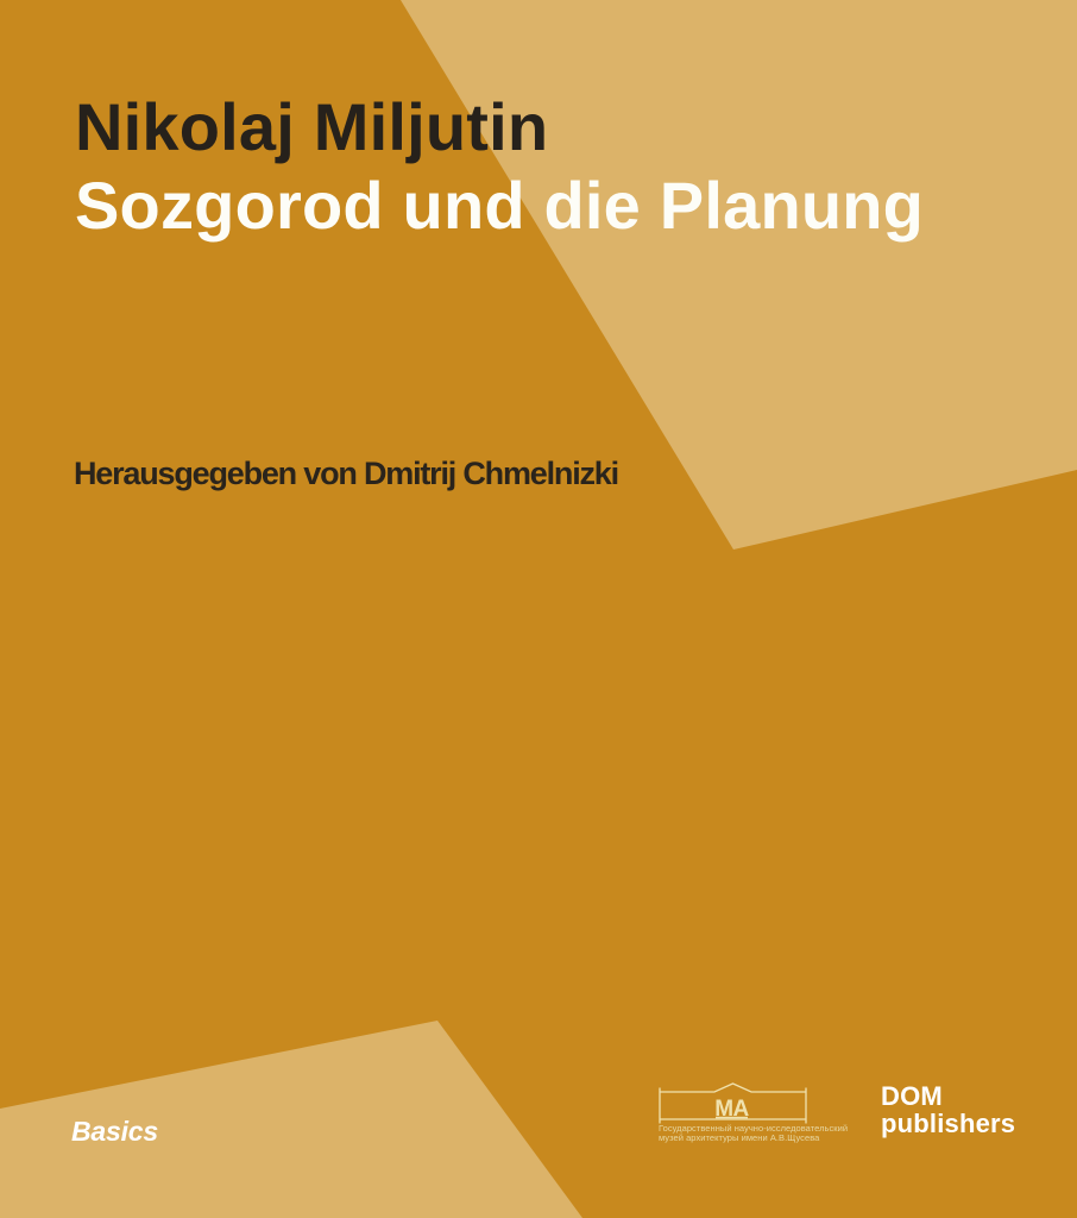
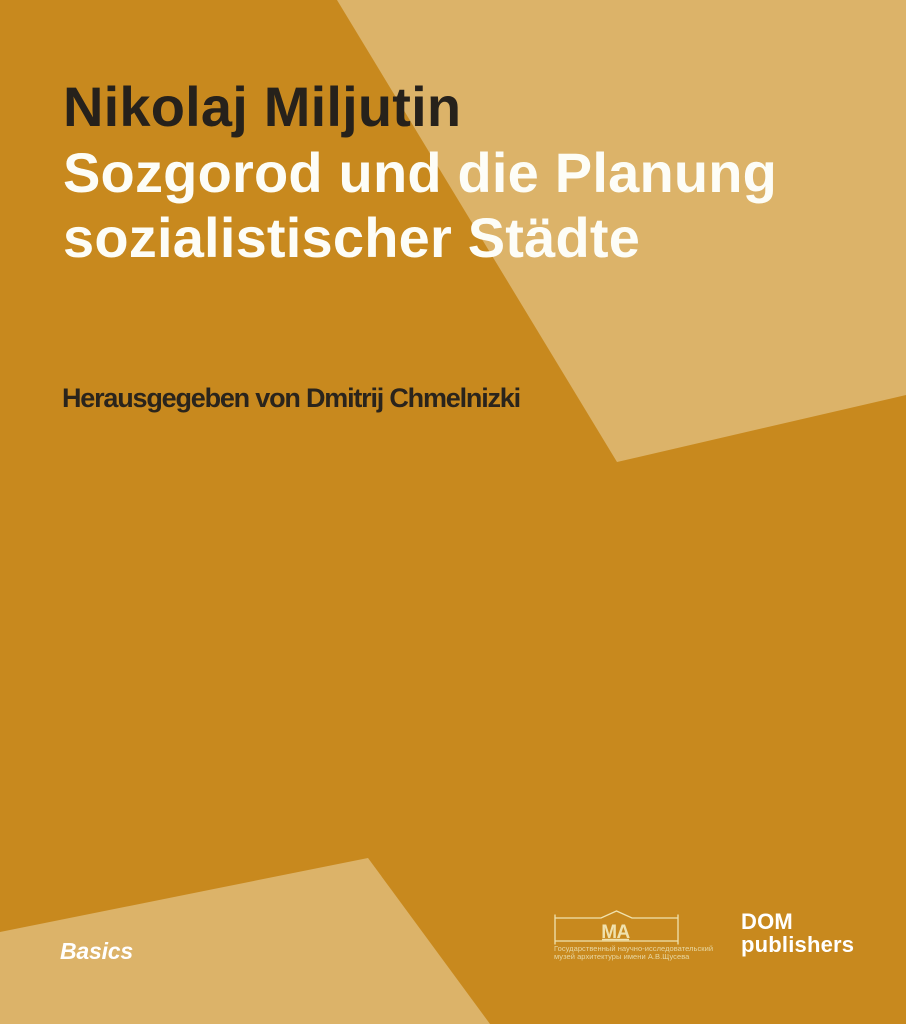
  Nikolaj Miljutin
  Sozgorod und die Planung
+ sozialistischer Städte
  Herausgegeben von Dmitrij Chmelnizki
  Basics
  MA
  Государственный научно-исследовательский
  музей архитектуры имени А.В.Щусева
  DOM
  publishers
